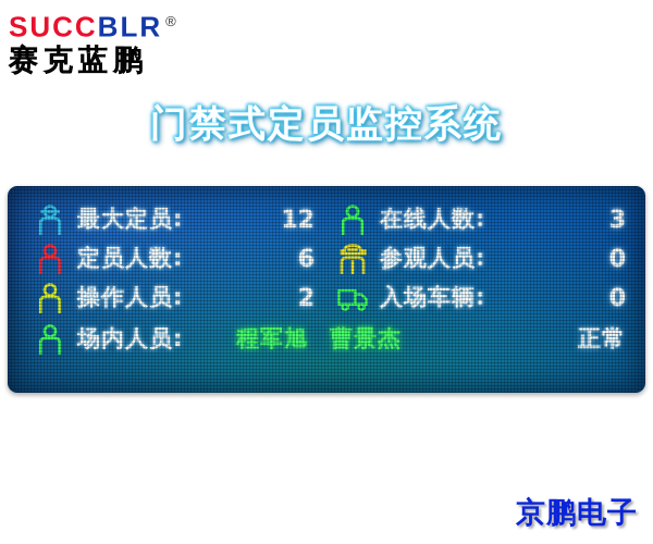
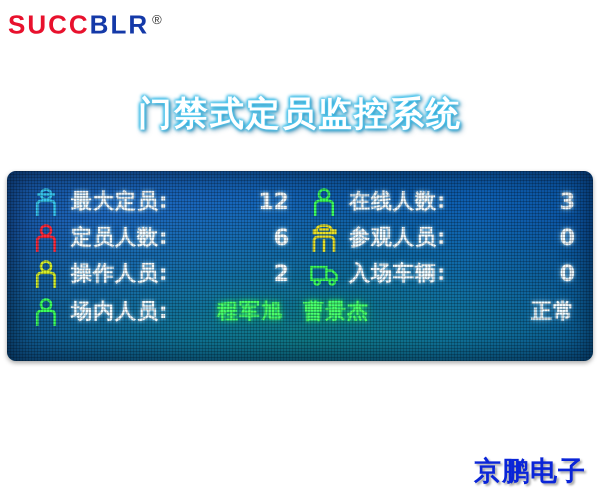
  SUCCBLR ®
- 赛克蓝鹏
  门禁式定员监控系统
  京鹏电子
